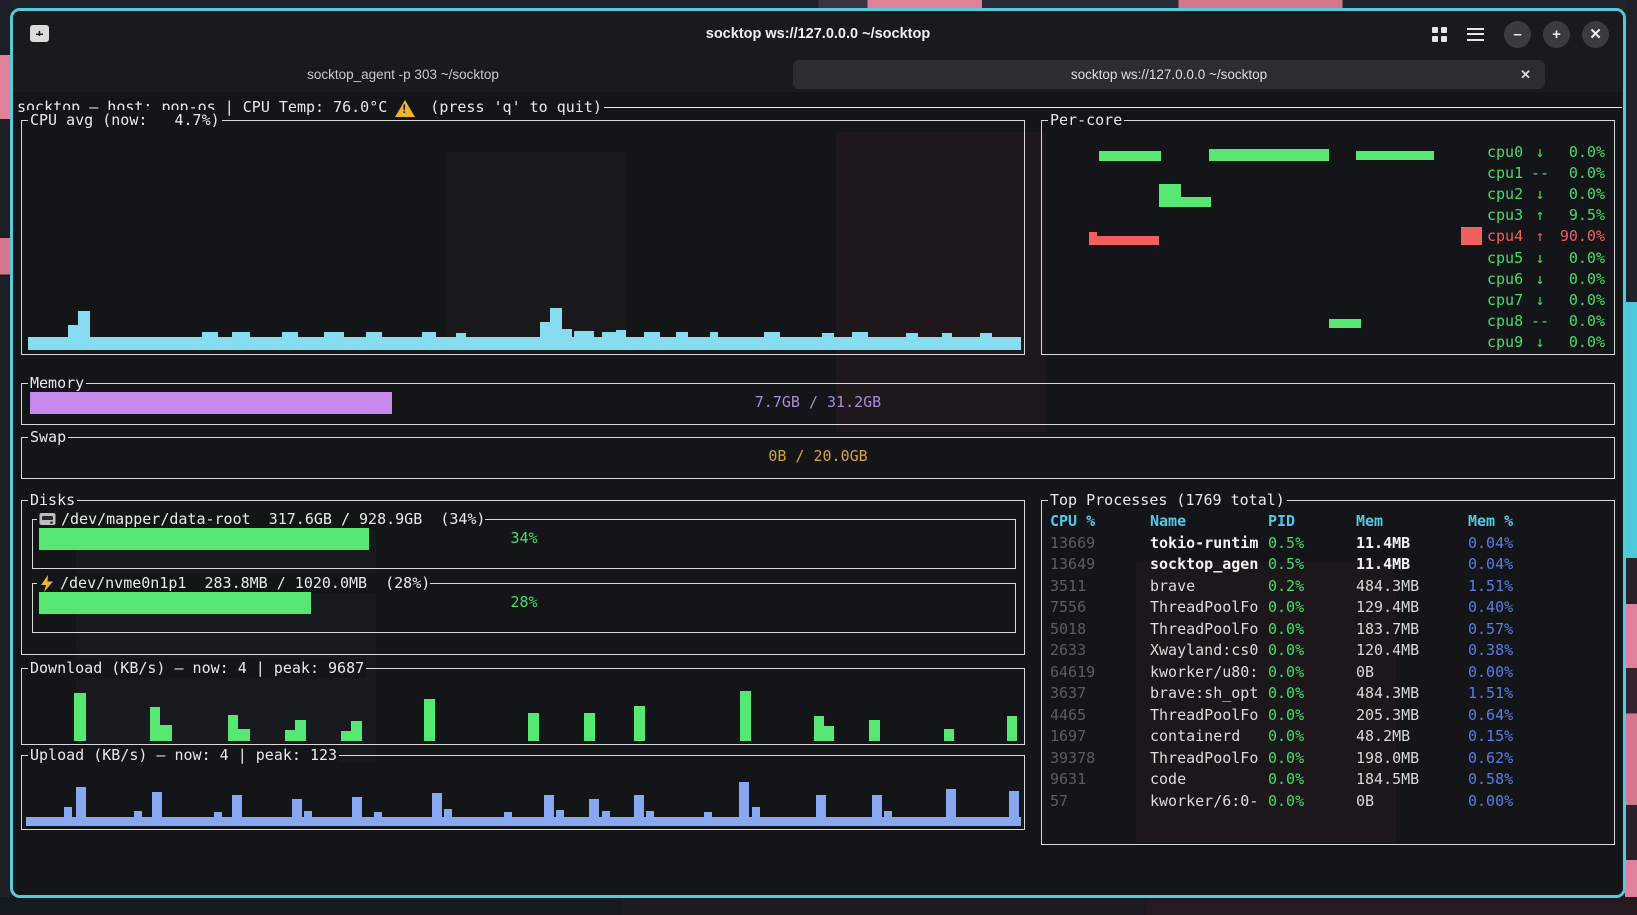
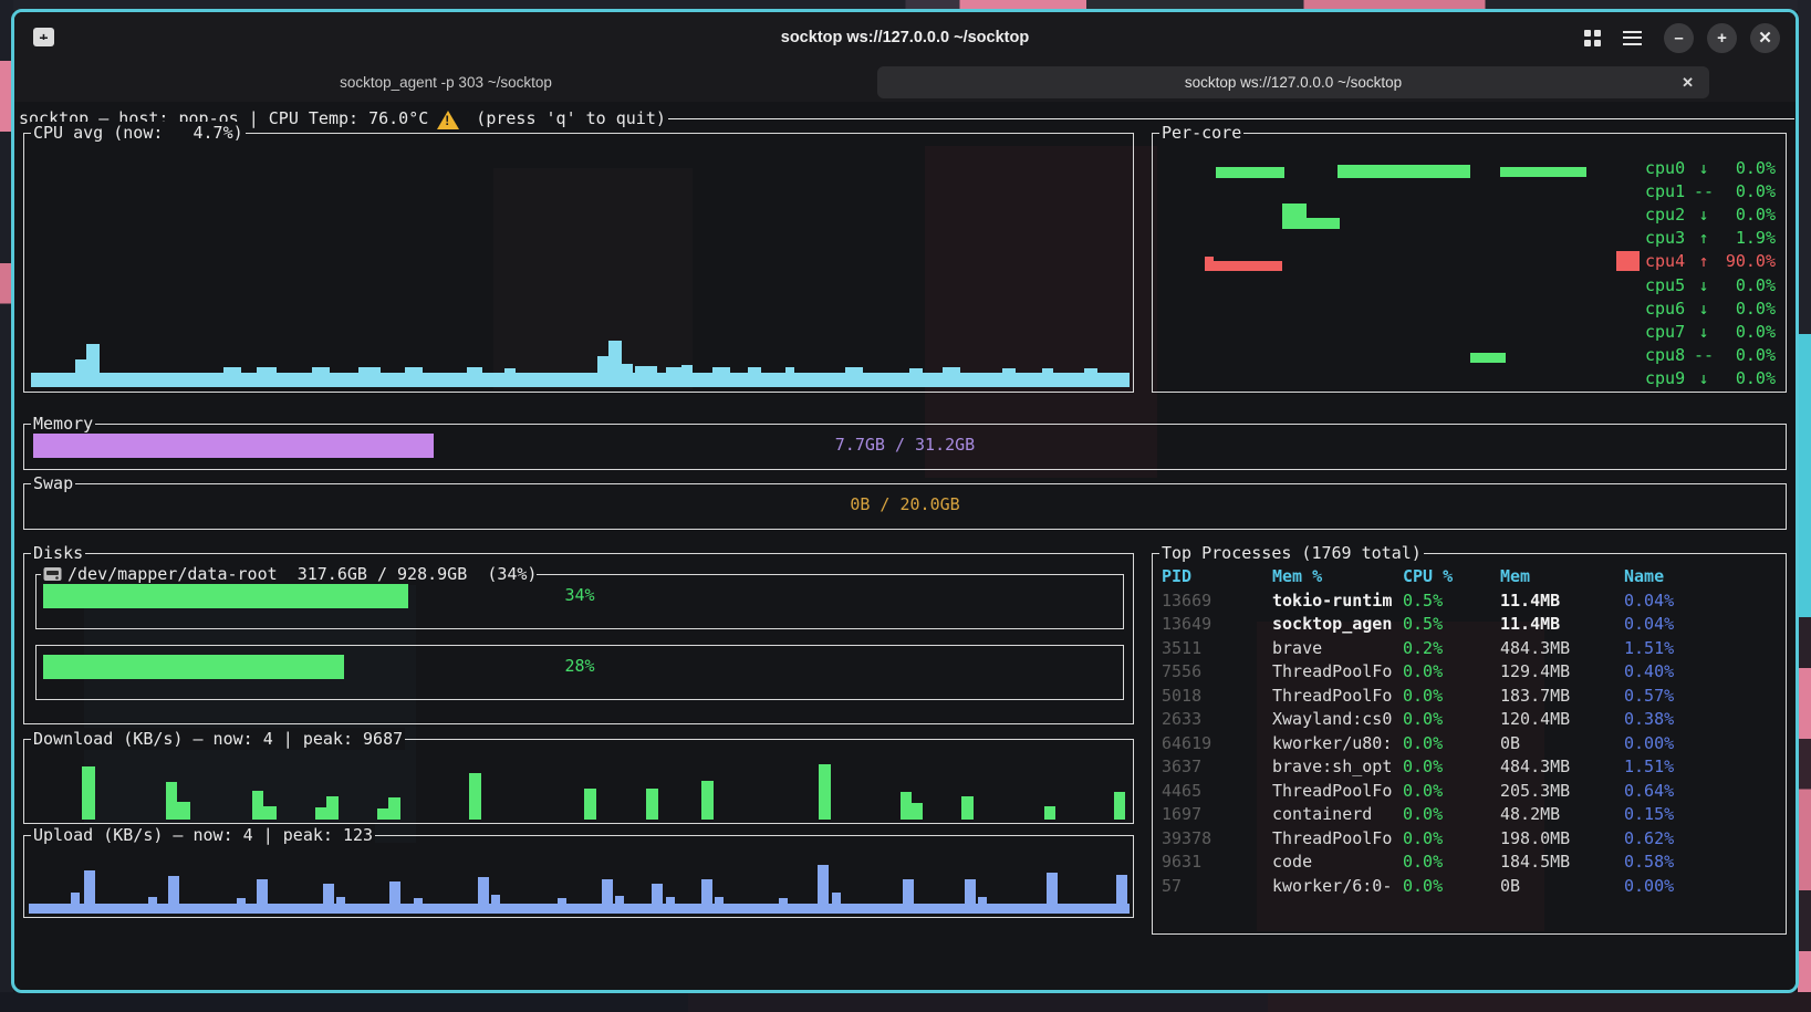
  +
  socktop ws://127.0.0.0 ~/socktop
  –
  +
  ✕
  socktop_agent -p 303 ~/socktop
  socktop ws://127.0.0.0 ~/socktop
  ✕
  socktop — host: pop-os | CPU Temp: 76.0°C
  (press 'q' to quit)
  CPU avg (now: 4.7%)
  Per-core
  cpu0
  ↓
  0.0%
  cpu1
  --
  0.0%
  cpu2
  ↓
  0.0%
  cpu3
  ↑
- 9.5%
+ 1.9%
  cpu4
  ↑
  90.0%
  cpu5
  ↓
  0.0%
  cpu6
  ↓
  0.0%
  cpu7
  ↓
  0.0%
  cpu8
  --
  0.0%
  cpu9
  ↓
  0.0%
  Memory
  7.7GB / 31.2GB
  Swap
  0B / 20.0GB
  Disks
  /dev/mapper/data-root
  317.6GB / 928.9GB
  (34%)
  34%
- /dev/nvme0n1p1
- 283.8MB / 1020.0MB
- (28%)
  28%
  Top Processes (1769 total)
- CPU %
+ PID
- Name
+ Mem %
- PID
+ CPU %
  Mem
- Mem %
+ Name
  13669
  tokio-runtim
  0.5%
  11.4MB
  0.04%
  13649
  socktop_agen
  0.5%
  11.4MB
  0.04%
  3511
  brave
  0.2%
  484.3MB
  1.51%
  7556
  ThreadPoolFo
  0.0%
  129.4MB
  0.40%
  5018
  ThreadPoolFo
  0.0%
  183.7MB
  0.57%
  2633
  Xwayland:cs0
  0.0%
  120.4MB
  0.38%
  64619
  kworker/u80:
  0.0%
  0B
  0.00%
  3637
  brave:sh_opt
  0.0%
  484.3MB
  1.51%
  4465
  ThreadPoolFo
  0.0%
  205.3MB
  0.64%
  1697
  containerd
  0.0%
  48.2MB
  0.15%
  39378
  ThreadPoolFo
  0.0%
  198.0MB
  0.62%
  9631
  code
  0.0%
  184.5MB
  0.58%
  57
  kworker/6:0-
  0.0%
  0B
  0.00%
  Download (KB/s) — now: 4 | peak: 9687
  Upload (KB/s) — now: 4 | peak: 123
